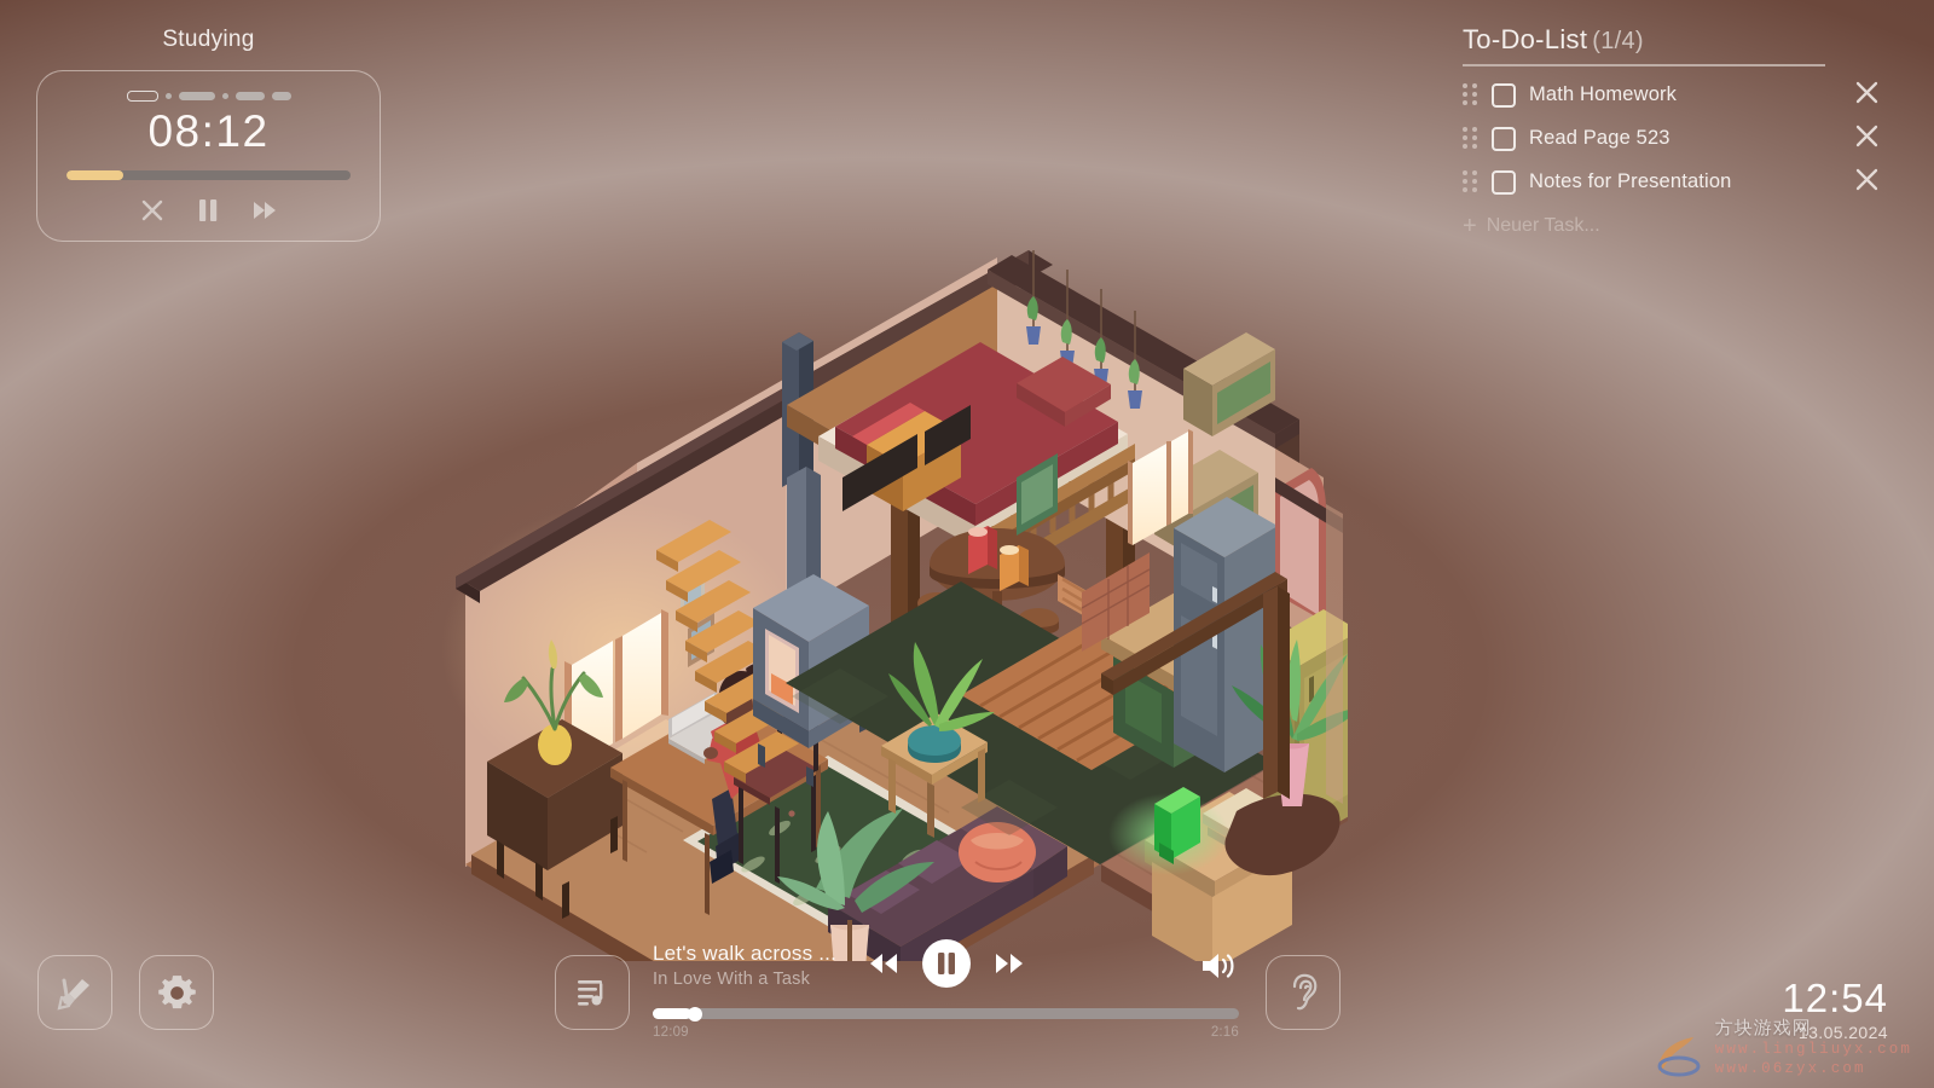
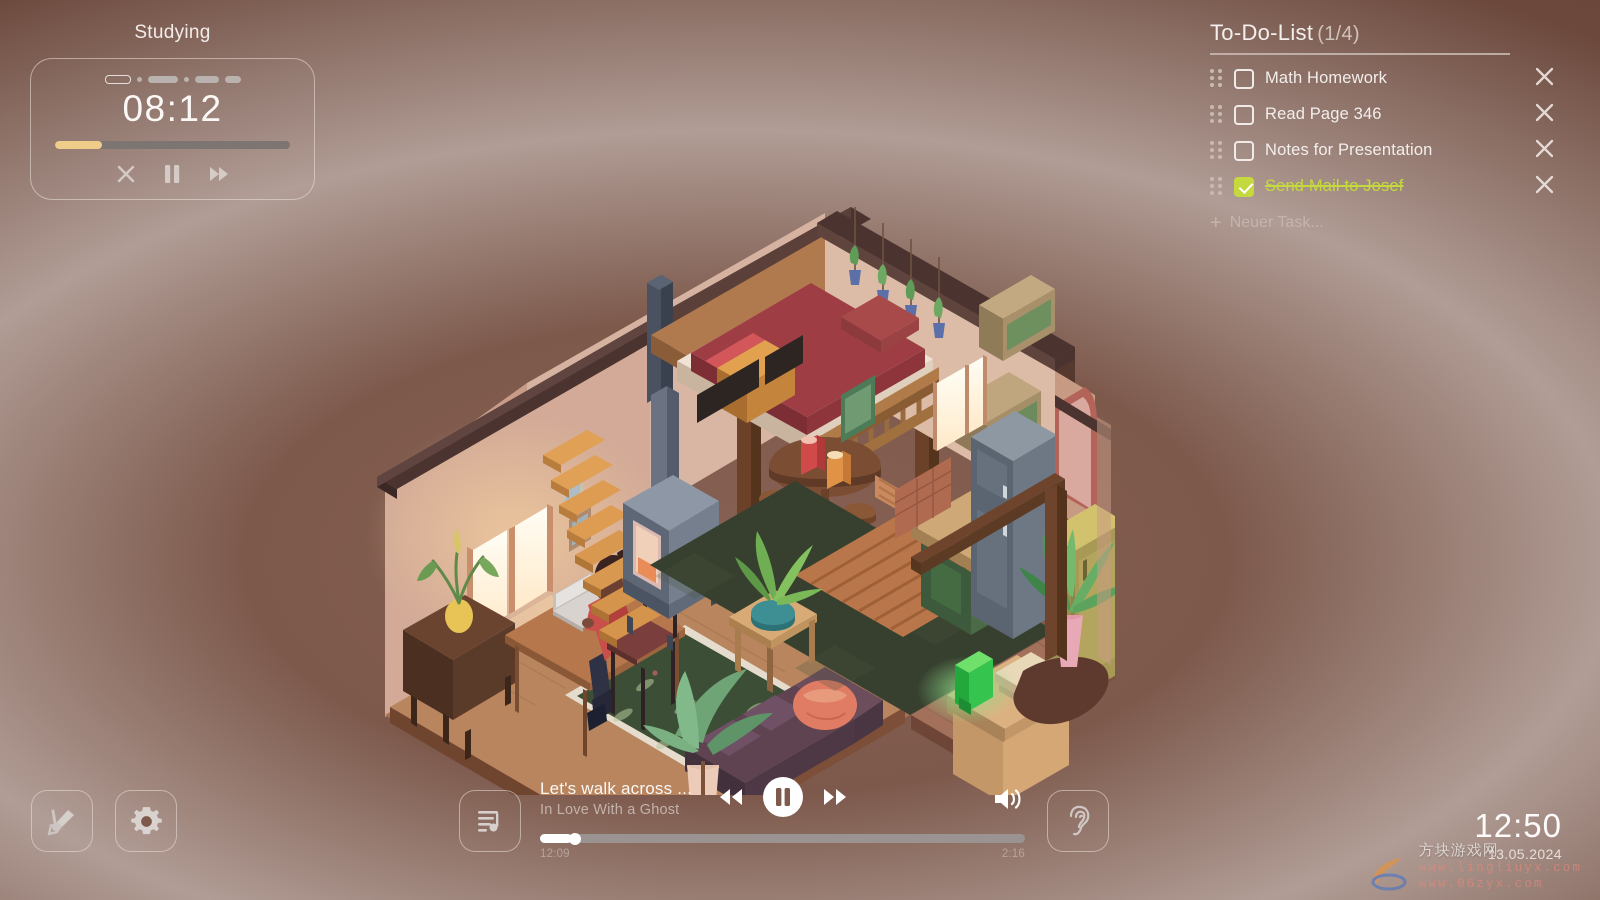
  Studying
  08:12
  To-Do-List (1/4)
  Math Homework
- Read Page 523
+ Read Page 346
  Notes for Presentation
+ Send Mail to Josef
  +
  Neuer Task...
  Let's walk across ...
- In Love With a Task
+ In Love With a Ghost
  12:09
  2:16
- 12:54
+ 12:50
  13.05.2024
  方块游戏网
  www.lingliuyx.com
  www.06zyx.com
